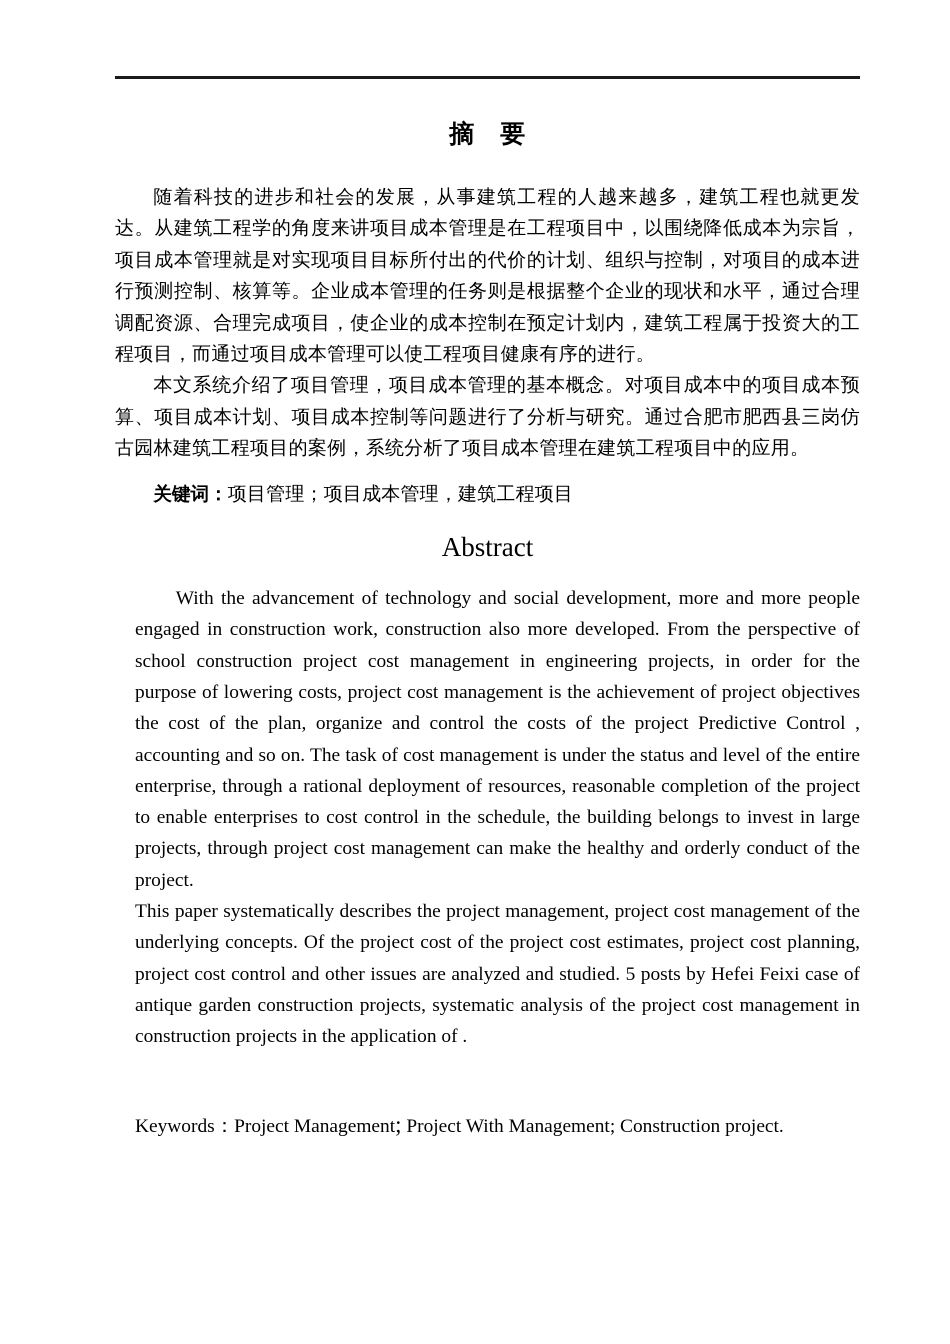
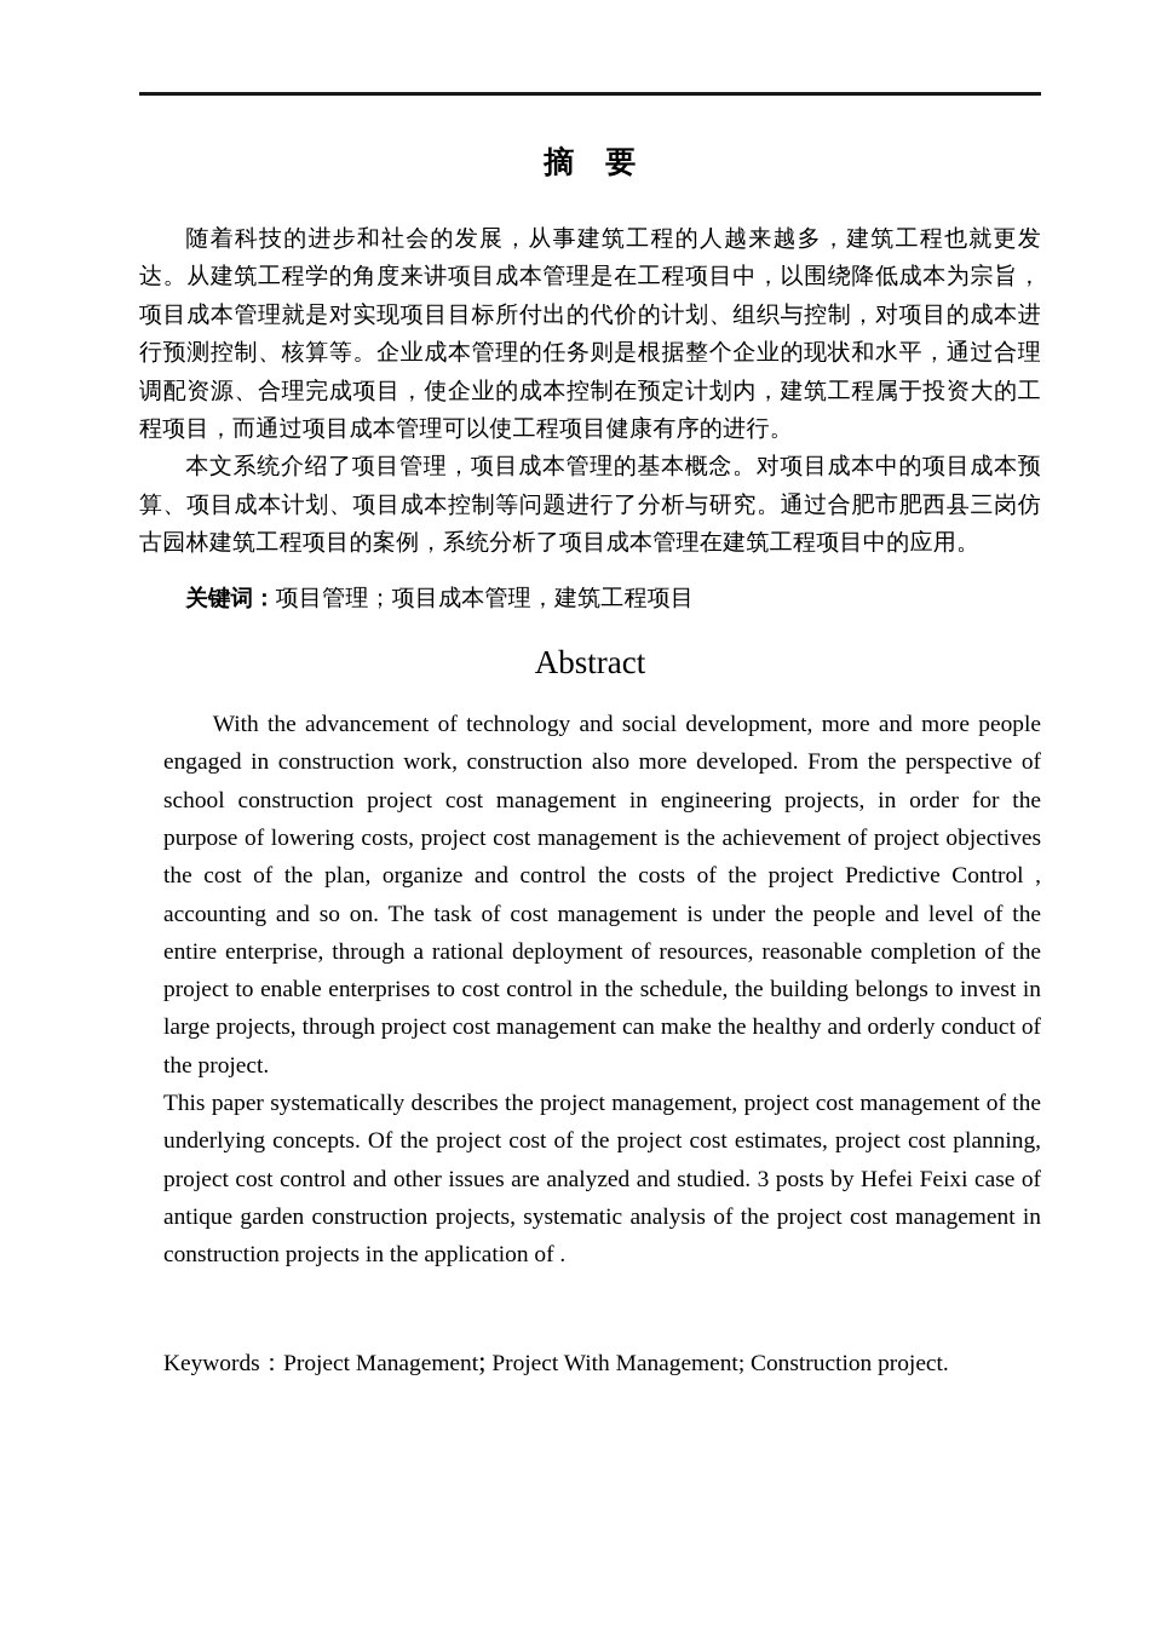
  摘 要
  随着科技的进步和社会的发展，从事建筑工程的人越来越多，建筑工程也就更发达。从建筑工程学的角度来讲项目成本管理是在工程项目中，以围绕降低成本为宗旨，项目成本管理就是对实现项目目标所付出的代价的计划、组织与控制，对项目的成本进行预测控制、核算等。企业成本管理的任务则是根据整个企业的现状和水平，通过合理调配资源、合理完成项目，使企业的成本控制在预定计划内，建筑工程属于投资大的工程项目，而通过项目成本管理可以使工程项目健康有序的进行。
  本文系统介绍了项目管理，项目成本管理的基本概念。对项目成本中的项目成本预算、项目成本计划、项目成本控制等问题进行了分析与研究。通过合肥市肥西县三岗仿古园林建筑工程项目的案例，系统分析了项目成本管理在建筑工程项目中的应用。
  关键词：项目管理；项目成本管理，建筑工程项目
  Abstract
- With the advancement of technology and social development, more and more people engaged in construction work, construction also more developed. From the perspective of school construction project cost management in engineering projects, in order for the purpose of lowering costs, project cost management is the achievement of project objectives the cost of the plan, organize and control the costs of the project Predictive Control , accounting and so on. The task of cost management is under the status and level of the entire enterprise, through a rational deployment of resources, reasonable completion of the project to enable enterprises to cost control in the schedule, the building belongs to invest in large projects, through project cost management can make the healthy and orderly conduct of the project.
+ With the advancement of technology and social development, more and more people engaged in construction work, construction also more developed. From the perspective of school construction project cost management in engineering projects, in order for the purpose of lowering costs, project cost management is the achievement of project objectives the cost of the plan, organize and control the costs of the project Predictive Control , accounting and so on. The task of cost management is under the people and level of the entire enterprise, through a rational deployment of resources, reasonable completion of the project to enable enterprises to cost control in the schedule, the building belongs to invest in large projects, through project cost management can make the healthy and orderly conduct of the project.
- This paper systematically describes the project management, project cost management of the underlying concepts. Of the project cost of the project cost estimates, project cost planning, project cost control and other issues are analyzed and studied. 5 posts by Hefei Feixi case of antique garden construction projects, systematic analysis of the project cost management in construction projects in the application of .
+ This paper systematically describes the project management, project cost management of the underlying concepts. Of the project cost of the project cost estimates, project cost planning, project cost control and other issues are analyzed and studied. 3 posts by Hefei Feixi case of antique garden construction projects, systematic analysis of the project cost management in construction projects in the application of .
  Keywords：Project Management; Project With Management; Construction project.
